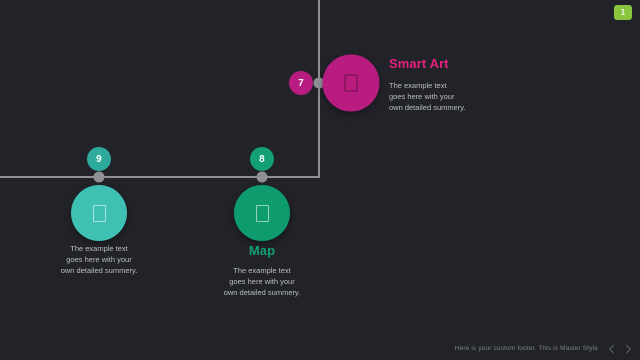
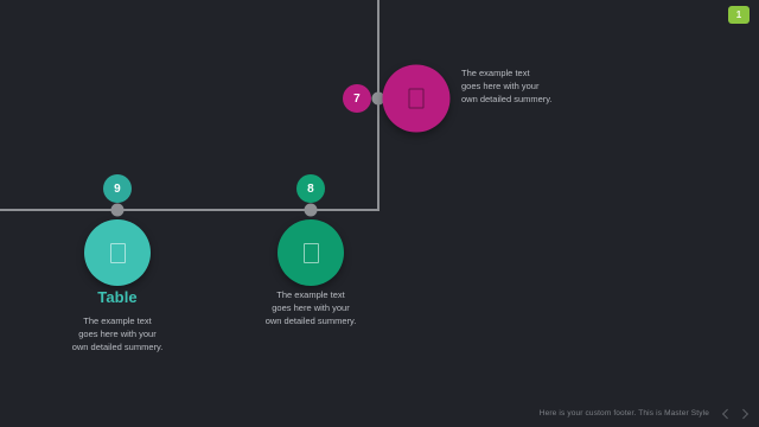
  7
- Smart Art
  The example text
  goes here with your
  own detailed summery.
  9
+ Table
  The example text
  goes here with your
  own detailed summery.
  8
- Map
  The example text
  goes here with your
  own detailed summery.
  1
